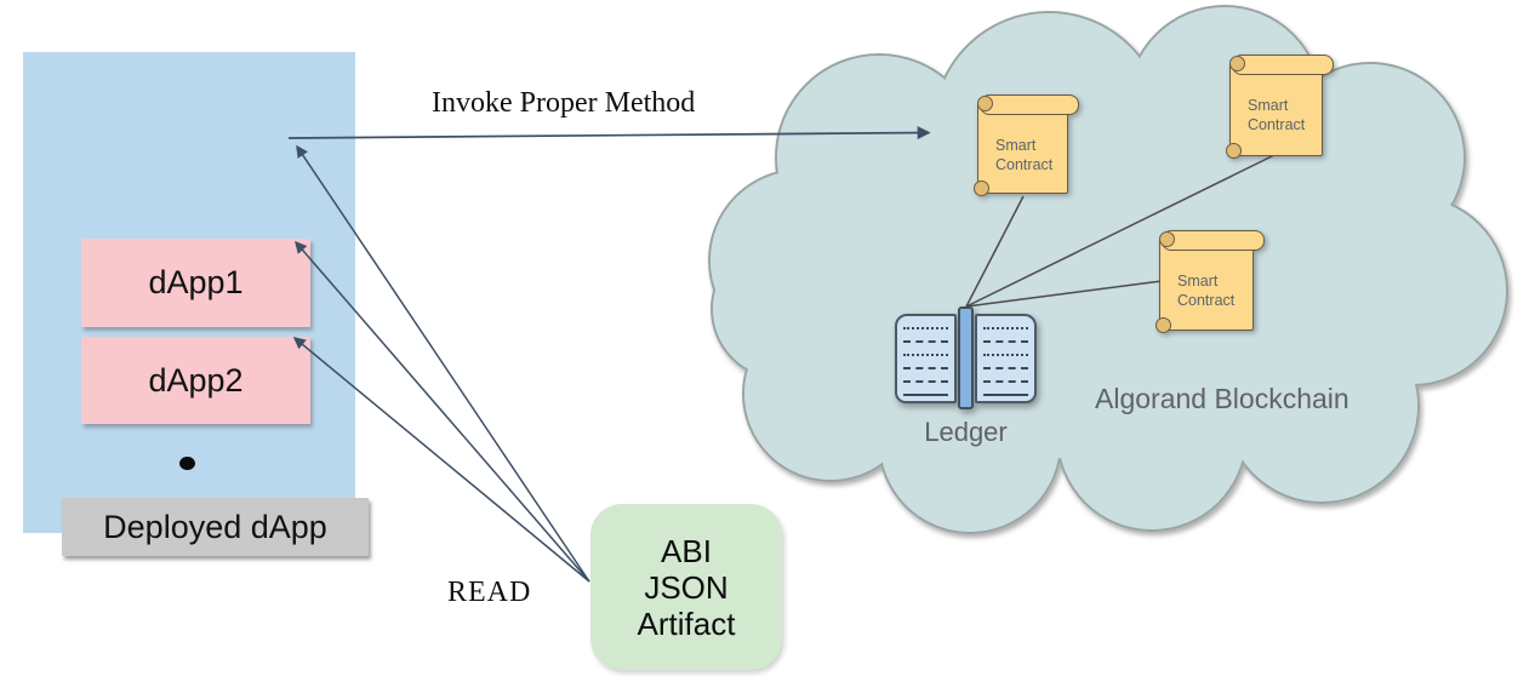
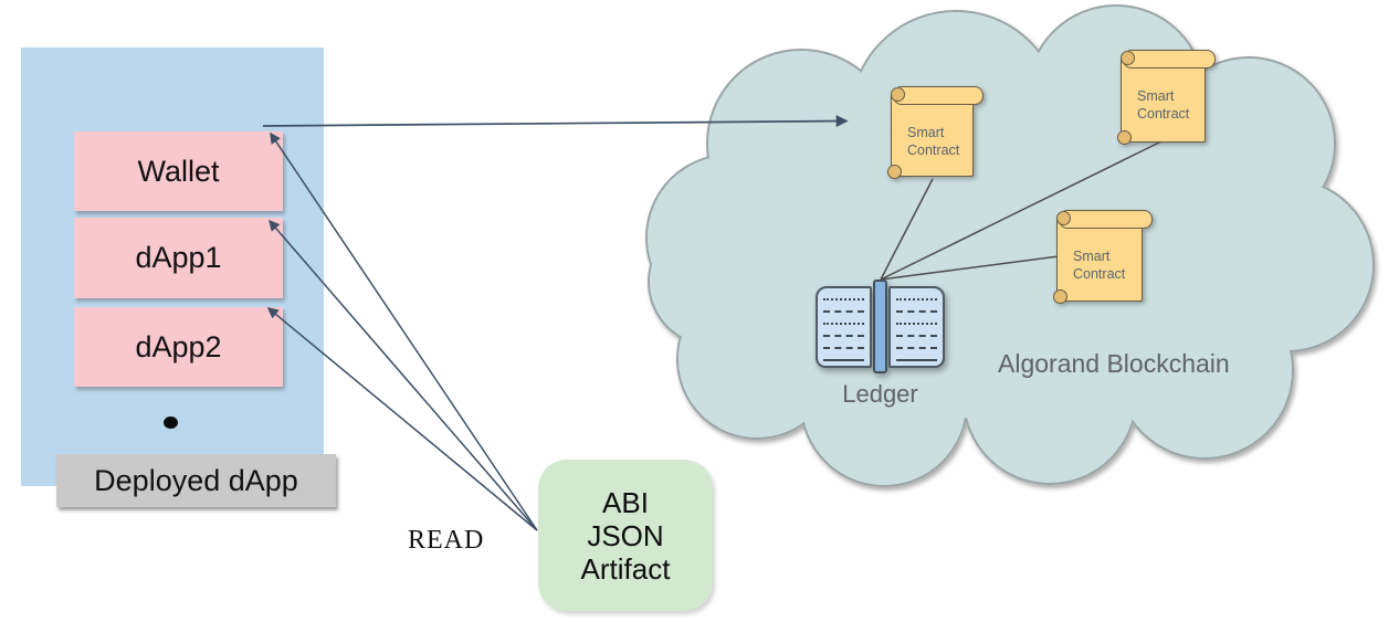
+ Wallet
  dApp1
  dApp2
  Deployed dApp
- Invoke Proper Method
  READ
  ABI
  JSON
  Artifact
  Smart
  Contract
  Smart
  Contract
  Smart
  Contract
  Ledger
  Algorand Blockchain
